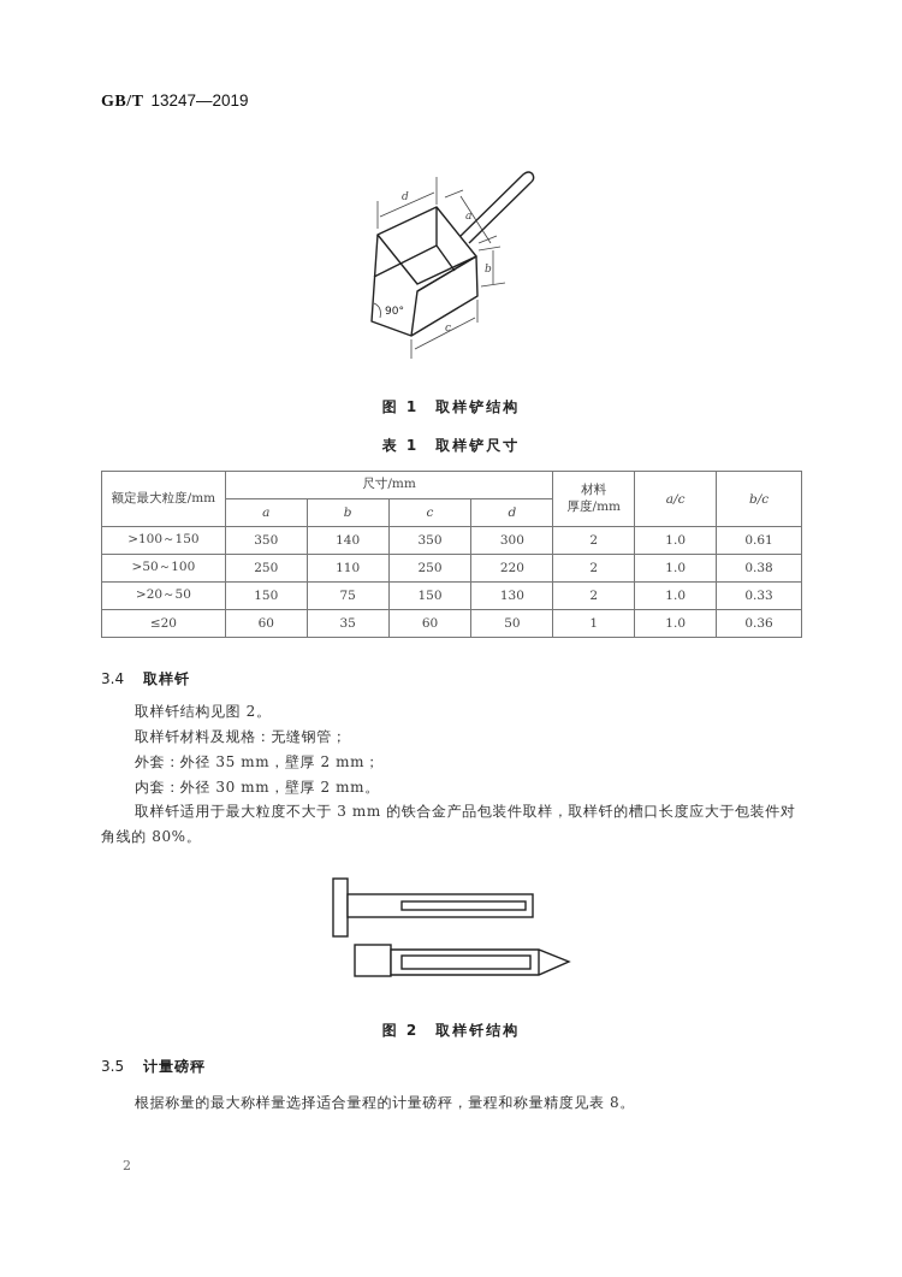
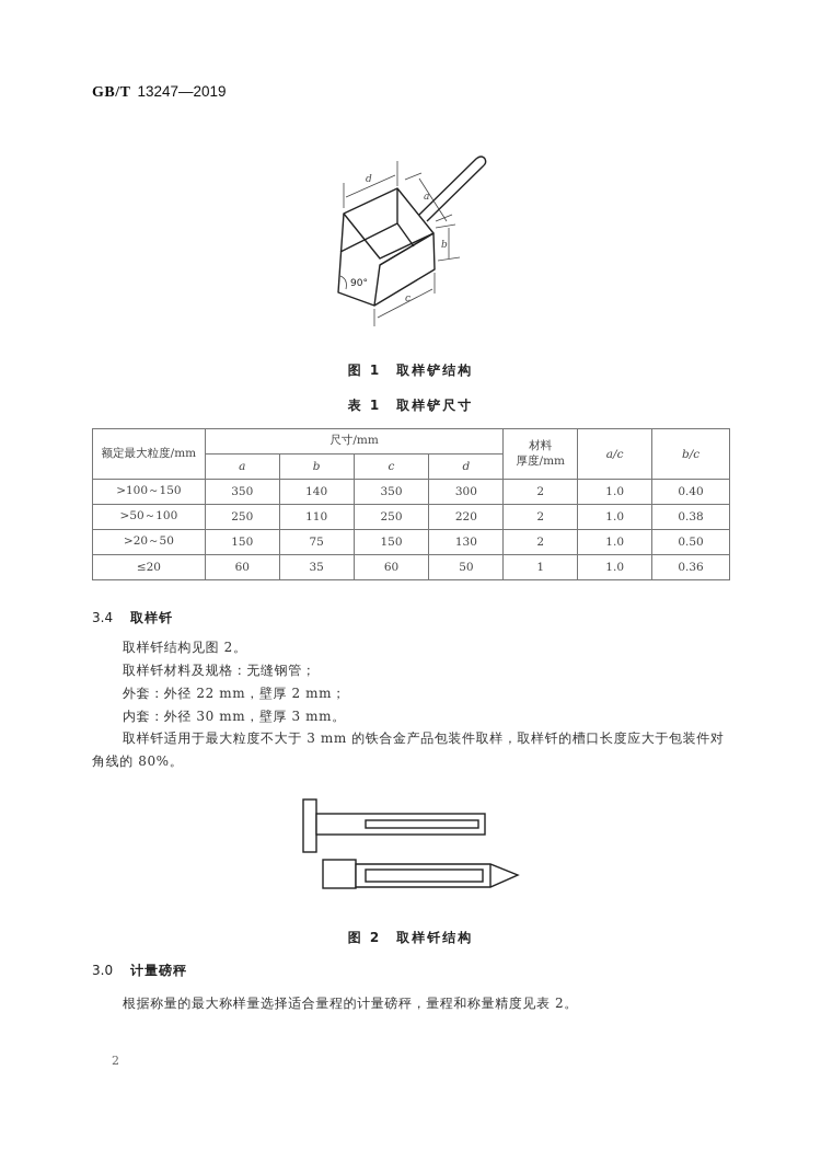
  GB/T 13247—2019
  d
  a
  b
  c
  90°
  图 1 取样铲结构
  表 1 取样铲尺寸
  额定最大粒度/mm	尺寸/mm	材料 厚度/mm	a/c	b/c
  a	b	c	d
- >100～150	350	140	350	300	2	1.0	0.61
+ >100～150	350	140	350	300	2	1.0	0.40
  >50～100	250	110	250	220	2	1.0	0.38
- >20～50	150	75	150	130	2	1.0	0.33
+ >20～50	150	75	150	130	2	1.0	0.50
  ≤20	60	35	60	50	1	1.0	0.36
  3.4 取样钎
  取样钎结构见图 2。
  取样钎材料及规格：无缝钢管；
- 外套：外径 35 mm，壁厚 2 mm；
+ 外套：外径 22 mm，壁厚 2 mm；
- 内套：外径 30 mm，壁厚 2 mm。
+ 内套：外径 30 mm，壁厚 3 mm。
  取样钎适用于最大粒度不大于 3 mm 的铁合金产品包装件取样，取样钎的槽口长度应大于包装件对角线的 80%。
  图 2 取样钎结构
- 3.5 计量磅秤
+ 3.0 计量磅秤
- 根据称量的最大称样量选择适合量程的计量磅秤，量程和称量精度见表 8。
+ 根据称量的最大称样量选择适合量程的计量磅秤，量程和称量精度见表 2。
  2
